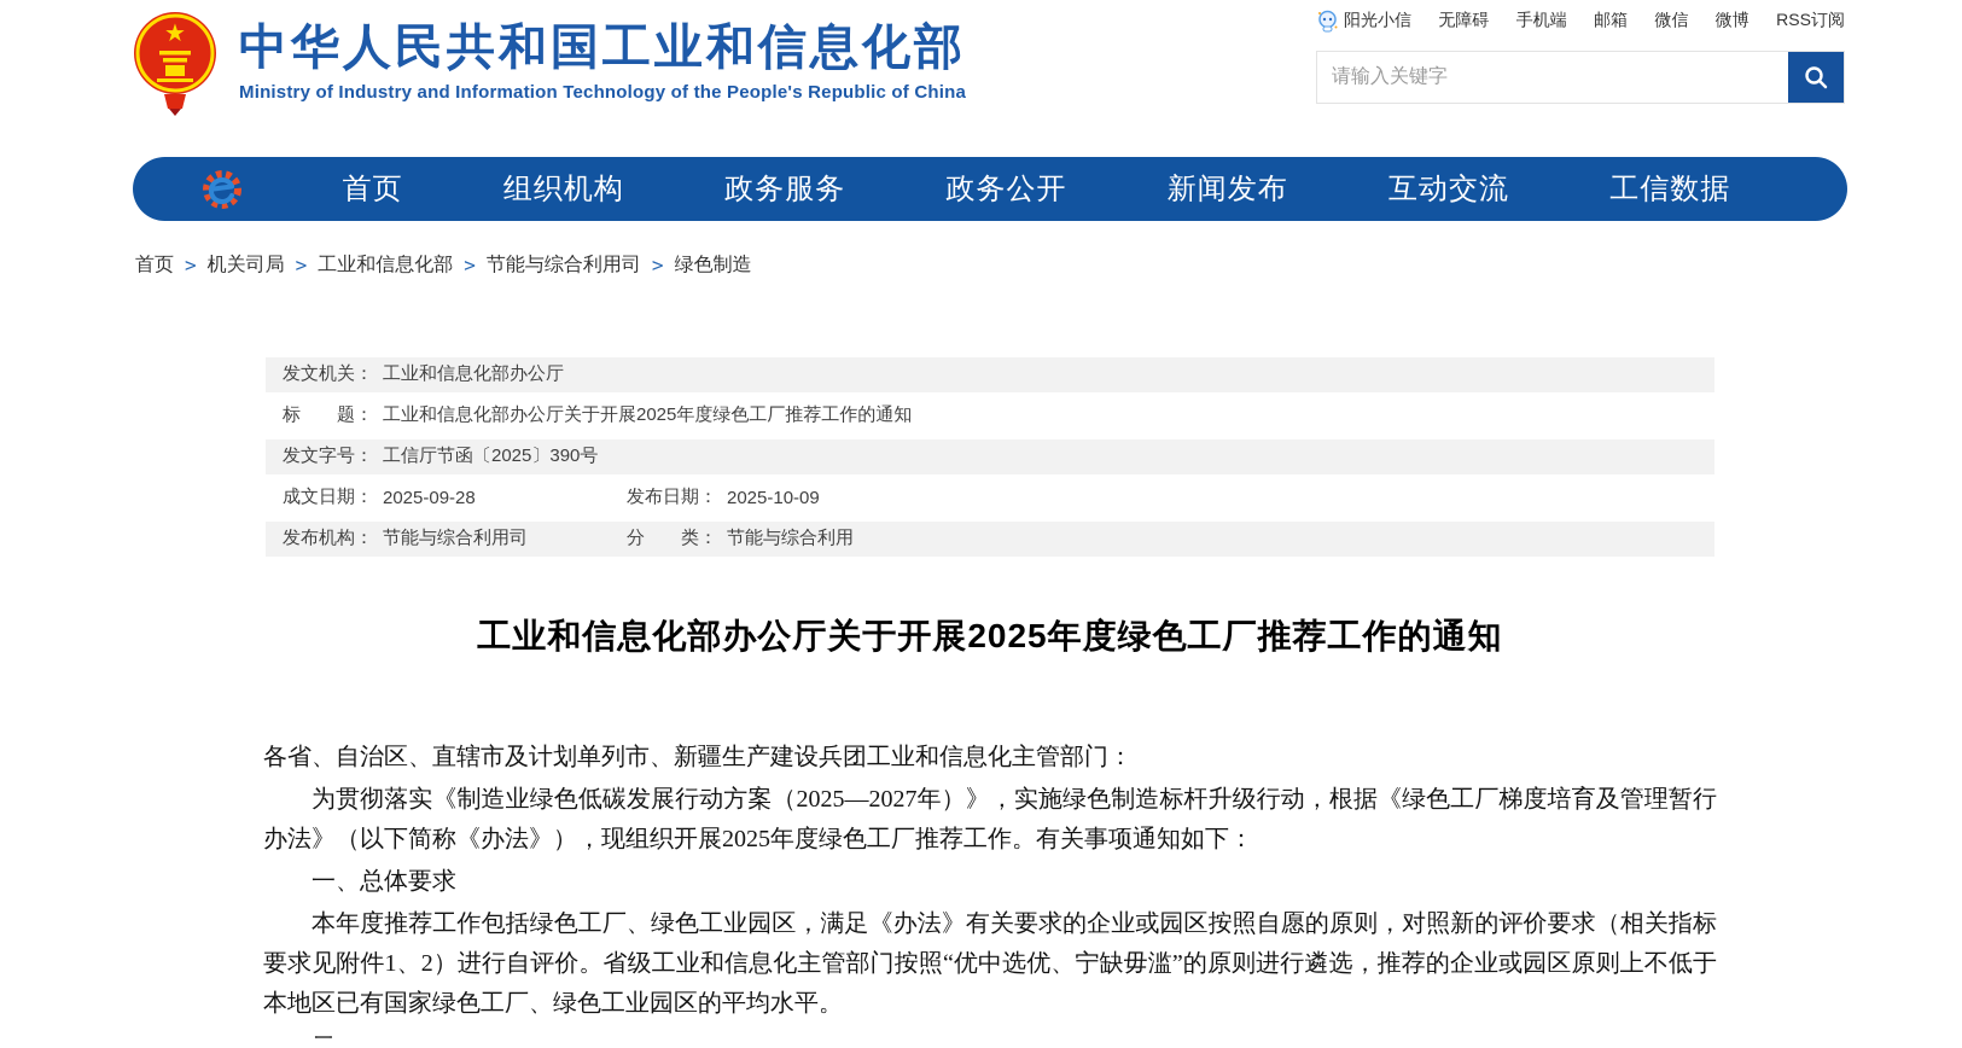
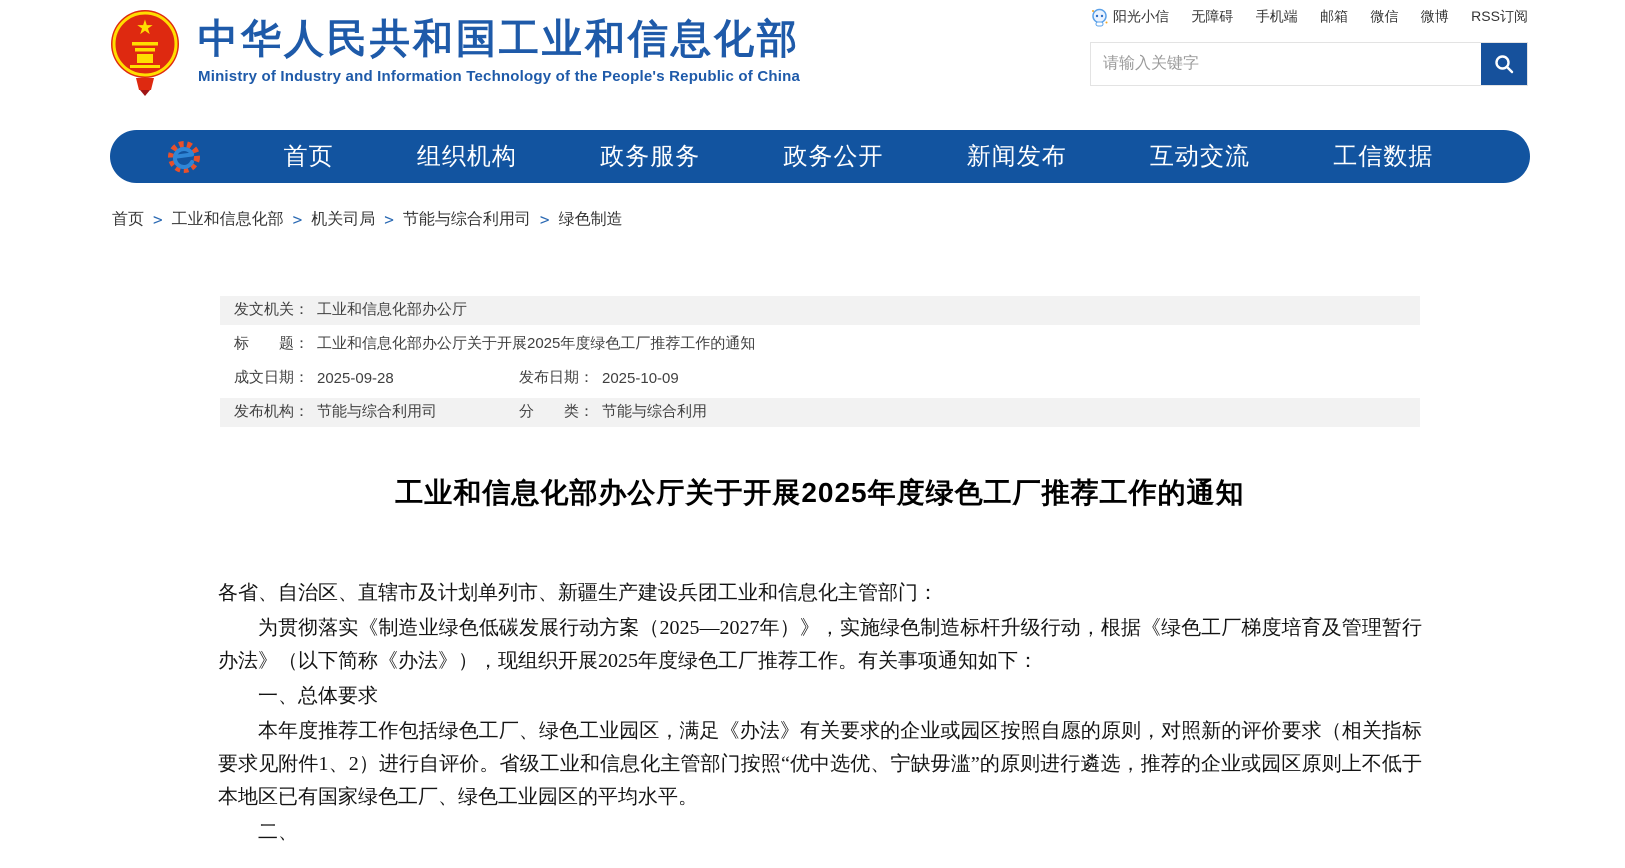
  ★
  中华人民共和国工业和信息化部
  Ministry of Industry and Information Technology of the People's Republic of China
  阳光小信
  无障碍
  手机端
  邮箱
  微信
  微博
  RSS订阅
  请输入关键字
  首页
  组织机构
  政务服务
  政务公开
  新闻发布
  互动交流
  工信数据
  首页
  >
- 机关司局
+ 工业和信息化部
  >
- 工业和信息化部
+ 机关司局
  >
  节能与综合利用司
  >
  绿色制造
  发文机关：
  工业和信息化部办公厅
  标 题：
  工业和信息化部办公厅关于开展2025年度绿色工厂推荐工作的通知
- 发文字号：
- 工信厅节函〔2025〕390号
  成文日期：
  2025-09-28
  发布日期：
  2025-10-09
  发布机构：
  节能与综合利用司
  分 类：
  节能与综合利用
  工业和信息化部办公厅关于开展2025年度绿色工厂推荐工作的通知
  各省、自治区、直辖市及计划单列市、新疆生产建设兵团工业和信息化主管部门：
  为贯彻落实《制造业绿色低碳发展行动方案（2025—2027年）》，实施绿色制造标杆升级行动，根据《绿色工厂梯度培育及管理暂行办法》（以下简称《办法》），现组织开展2025年度绿色工厂推荐工作。有关事项通知如下：
  一、总体要求
  本年度推荐工作包括绿色工厂、绿色工业园区，满足《办法》有关要求的企业或园区按照自愿的原则，对照新的评价要求（相关指标要求见附件1、2）进行自评价。省级工业和信息化主管部门按照“优中选优、宁缺毋滥”的原则进行遴选，推荐的企业或园区原则上不低于本地区已有国家绿色工厂、绿色工业园区的平均水平。
  二、
